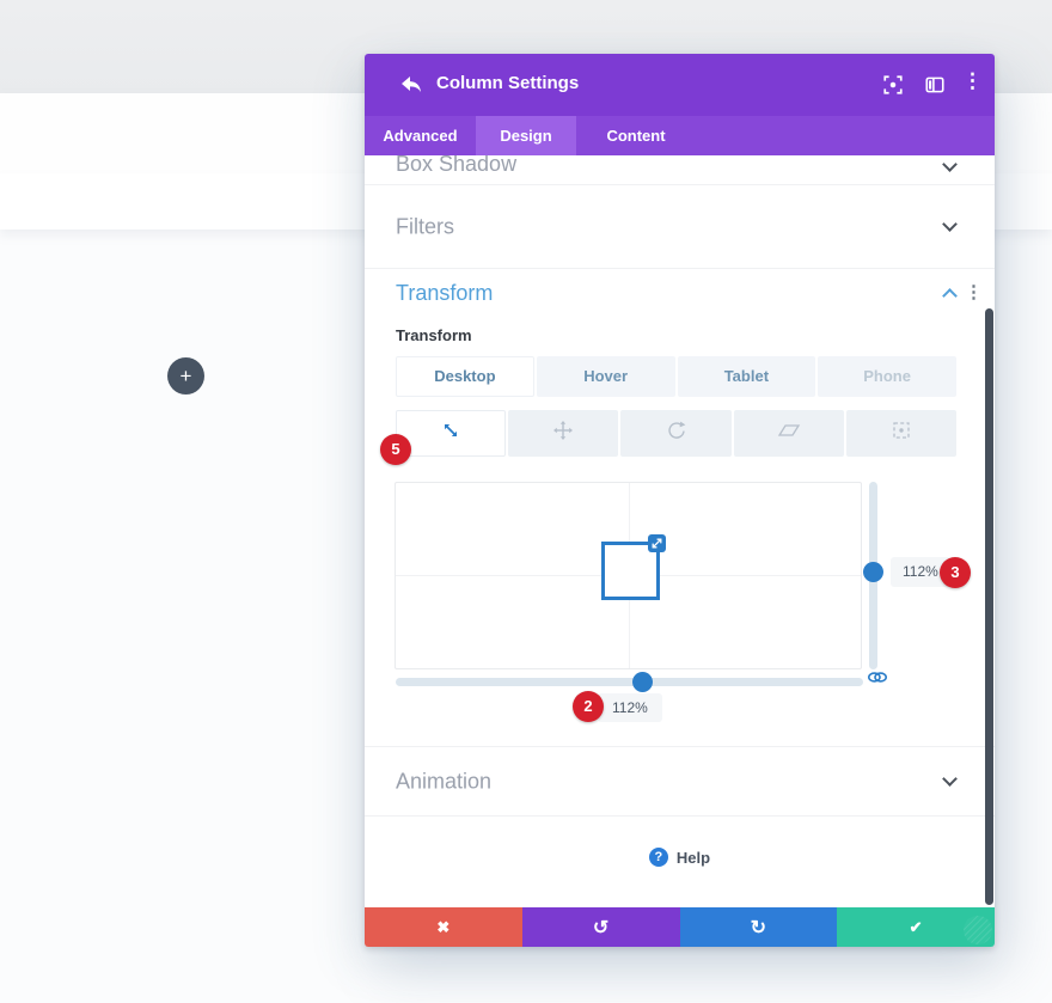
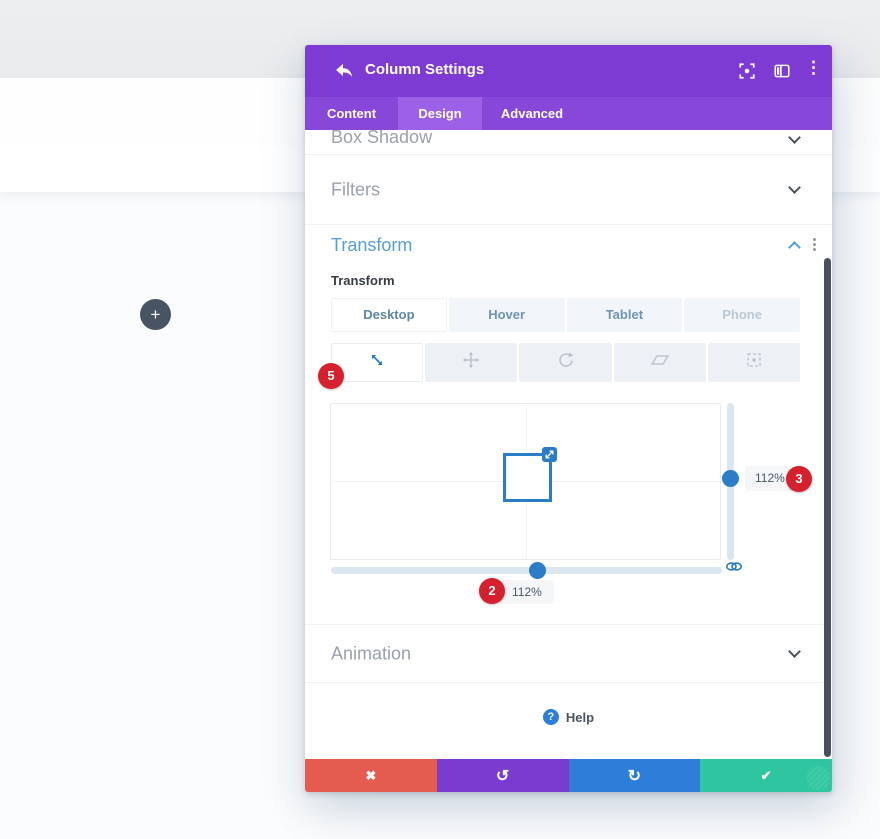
  +
  Column Settings
  ⋮
- Advanced
+ Content
  Design
- Content
+ Advanced
  Box Shadow
  Filters
  Transform
  ⋮
  Transform
  Desktop
  Hover
  Tablet
  Phone
  5
  112%
  3
  112%
  2
  Animation
  ?
  Help
  ✖
  ↺
  ↻
  ✔
